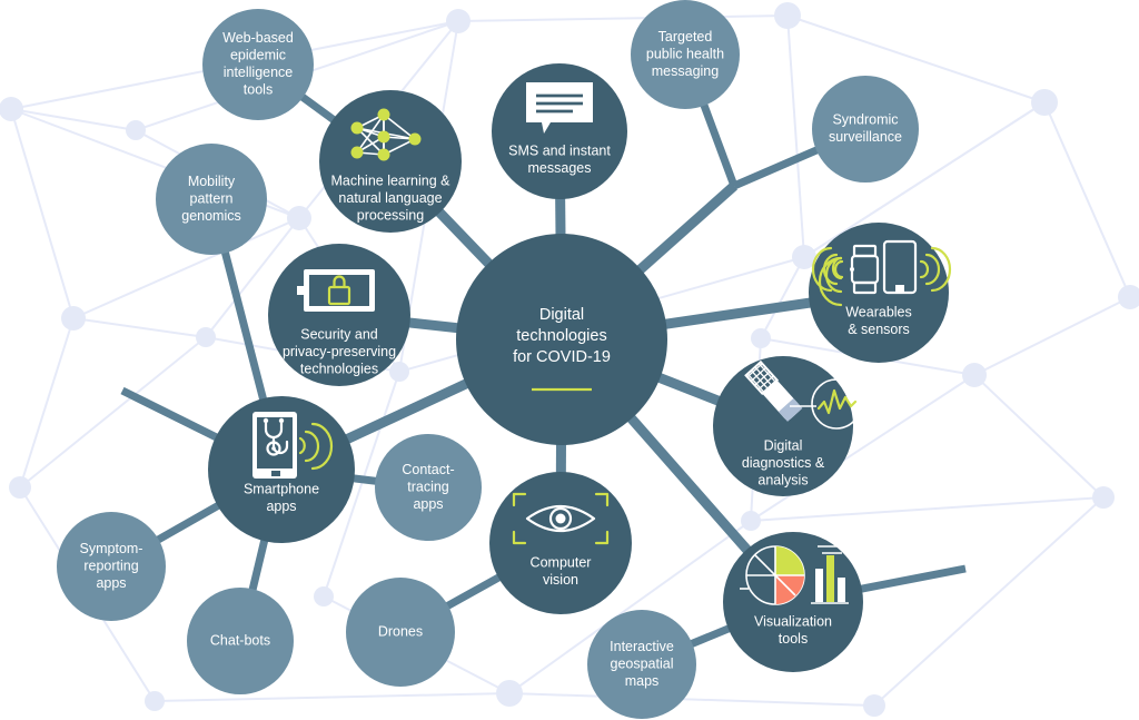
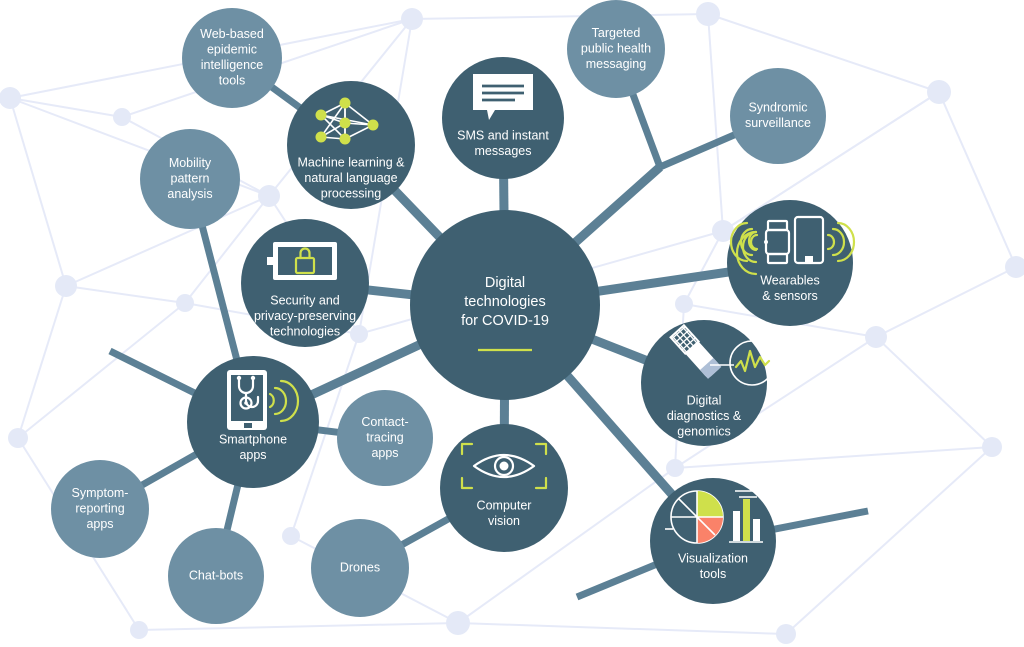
  Digital
  technologies
  for COVID-19
  Web-based
  epidemic
  intelligence
  tools
  Machine learning &
  natural language
  processing
  SMS and instant
  messages
  Targeted
  public health
  messaging
  Syndromic
  surveillance
  Wearables
  & sensors
  Mobility
  pattern
- genomics
+ analysis
  Security and
  privacy-preserving
  technologies
  Smartphone
  apps
  Contact-
  tracing
  apps
  Symptom-
  reporting
  apps
  Chat-bots
  Drones
  Computer
  vision
- Interactive
- geospatial
- maps
  Digital
  diagnostics &
- analysis
+ genomics
  Visualization
  tools
